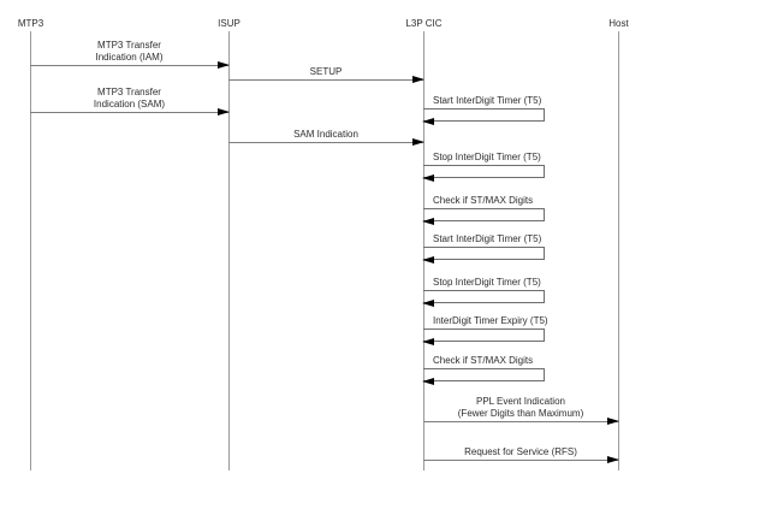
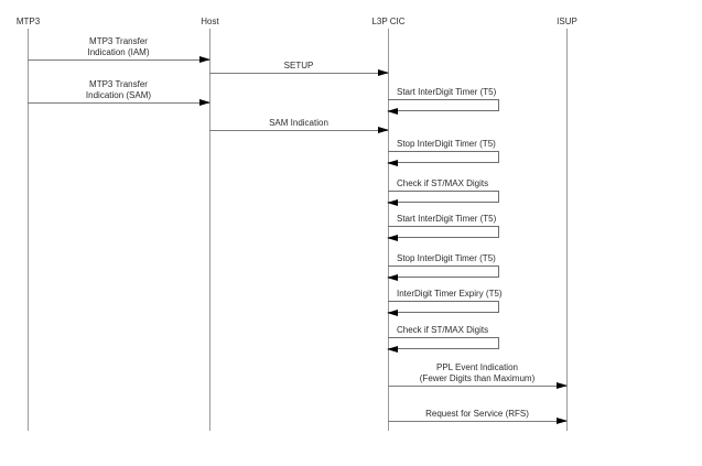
  MTP3
- ISUP
+ Host
  L3P CIC
- Host
+ ISUP
  MTP3 Transfer
  Indication (IAM)
  SETUP
  MTP3 Transfer
  Indication (SAM)
  Start InterDigit Timer (T5)
  SAM Indication
  Stop InterDigit Timer (T5)
  Check if ST/MAX Digits
  Start InterDigit Timer (T5)
  Stop InterDigit Timer (T5)
  InterDigit Timer Expiry (T5)
  Check if ST/MAX Digits
  PPL Event Indication
  (Fewer Digits than Maximum)
  Request for Service (RFS)
